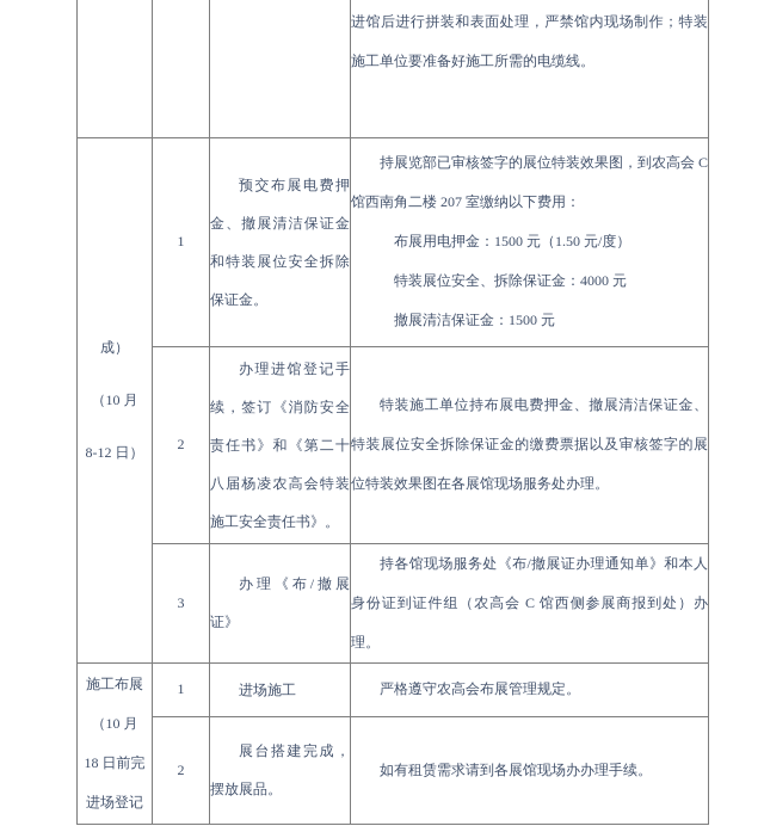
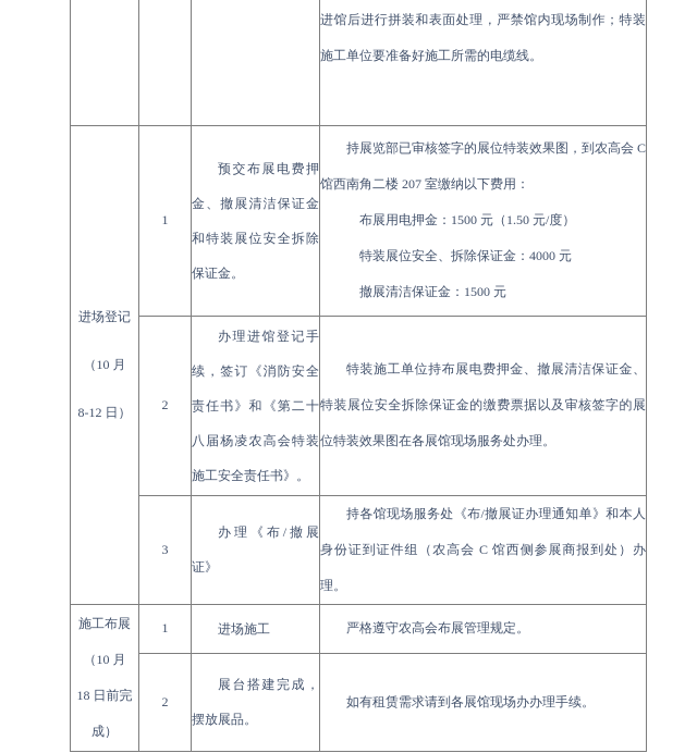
  			进馆后进行拼装和表面处理，严禁馆内现场制作；特装施工单位要准备好施工所需的电缆线。
- 成） （10 月 8-12 日）	1	预交布展电费押金、撤展清洁保证金和特装展位安全拆除保证金。	持展览部已审核签字的展位特装效果图，到农高会 C 馆西南角二楼 207 室缴纳以下费用： 布展用电押金：1500 元（1.50 元/度） 特装展位安全、拆除保证金：4000 元 撤展清洁保证金：1500 元
+ 进场登记 （10 月 8-12 日）	1	预交布展电费押金、撤展清洁保证金和特装展位安全拆除保证金。	持展览部已审核签字的展位特装效果图，到农高会 C 馆西南角二楼 207 室缴纳以下费用： 布展用电押金：1500 元（1.50 元/度） 特装展位安全、拆除保证金：4000 元 撤展清洁保证金：1500 元
  2	办理进馆登记手续，签订《消防安全责任书》和《第二十八届杨凌农高会特装施工安全责任书》。	特装施工单位持布展电费押金、撤展清洁保证金、特装展位安全拆除保证金的缴费票据以及审核签字的展位特装效果图在各展馆现场服务处办理。
  3	办理《布/撤展证》	持各馆现场服务处《布/撤展证办理通知单》和本人身份证到证件组（农高会 C 馆西侧参展商报到处）办理。
- 施工布展 （10 月 18 日前完 进场登记	1	进场施工	严格遵守农高会布展管理规定。
+ 施工布展 （10 月 18 日前完 成）	1	进场施工	严格遵守农高会布展管理规定。
  2	展台搭建完成，摆放展品。	如有租赁需求请到各展馆现场办办理手续。
